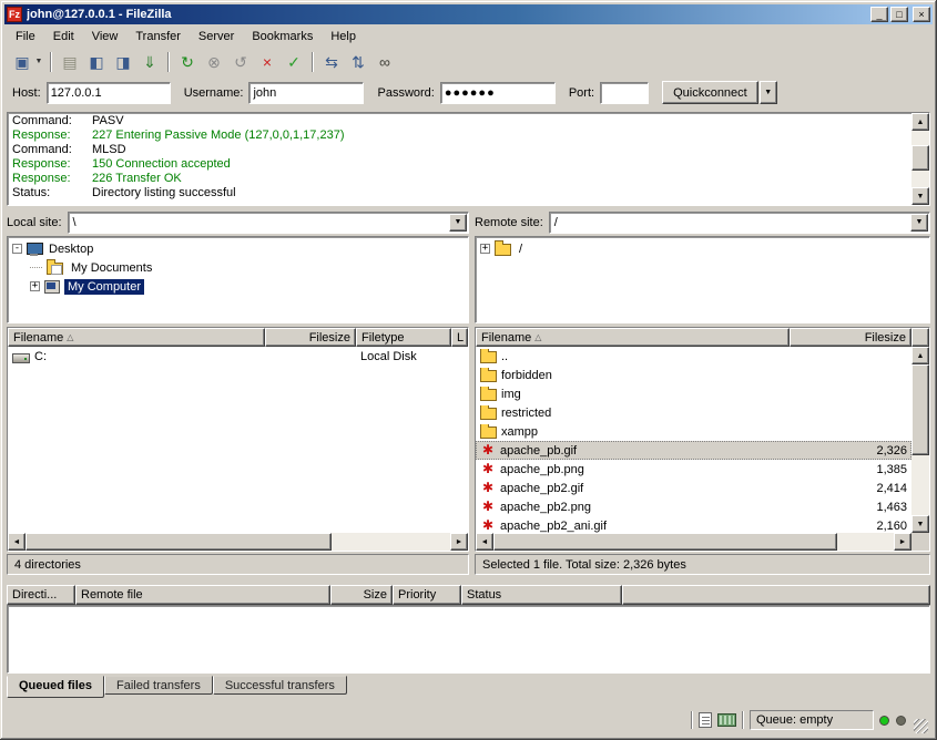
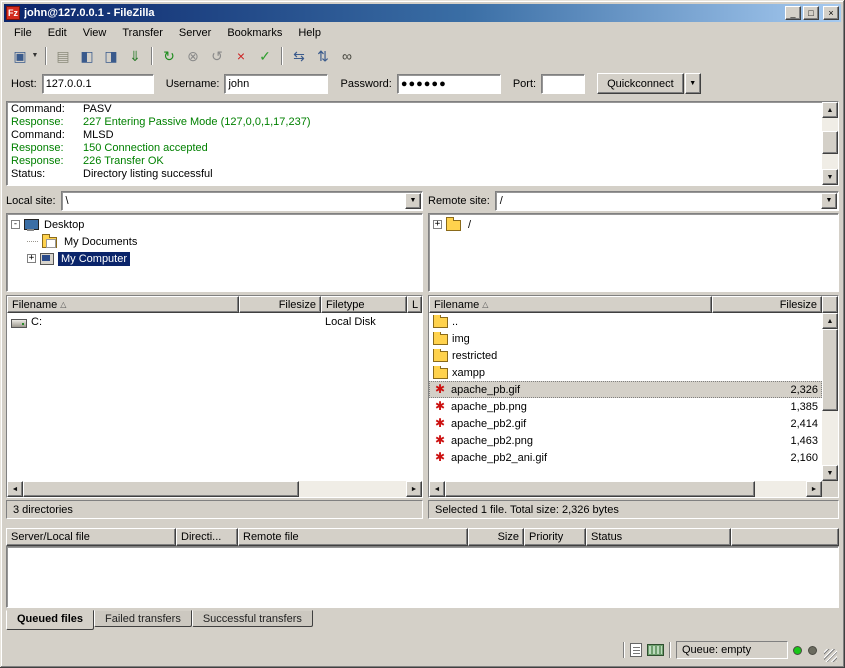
  Fz
  john@127.0.0.1 - FileZilla
  _
  □
  ×
  File
  Edit
  View
  Transfer
  Server
  Bookmarks
  Help
  ▣
  ▤
  ◧
  ◨
  ⇓
  ↻
  ⊗
  ↺
  ×
  ✓
  ⇆
  ⇅
  ∞
  Host:
  127.0.0.1
  Username:
  john
  Password:
  ●●●●●●
  Port:
  Quickconnect
  Command:
  PASV
  Response:
  227 Entering Passive Mode (127,0,0,1,17,237)
  Command:
  MLSD
  Response:
  150 Connection accepted
  Response:
  226 Transfer OK
  Status:
  Directory listing successful
  Local site:
  \
  Remote site:
  /
  -
  Desktop
  My Documents
  +
  My Computer
  +
  /
  Filename
  △
  Filesize
  Filetype
  L
  C:
  Local Disk
  Filename
  △
  Filesize
  ..
- forbidden
  img
  restricted
  xampp
  apache_pb.gif
  2,326
  apache_pb.png
  1,385
  apache_pb2.gif
  2,414
  apache_pb2.png
  1,463
  apache_pb2_ani.gif
  2,160
- 4 directories
+ 3 directories
  Selected 1 file. Total size: 2,326 bytes
+ Server/Local file
  Directi...
  Remote file
  Size
  Priority
  Status
  Queued files
  Failed transfers
  Successful transfers
  Queue: empty
